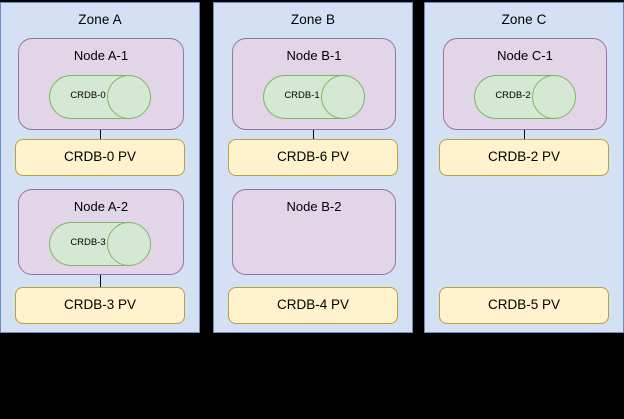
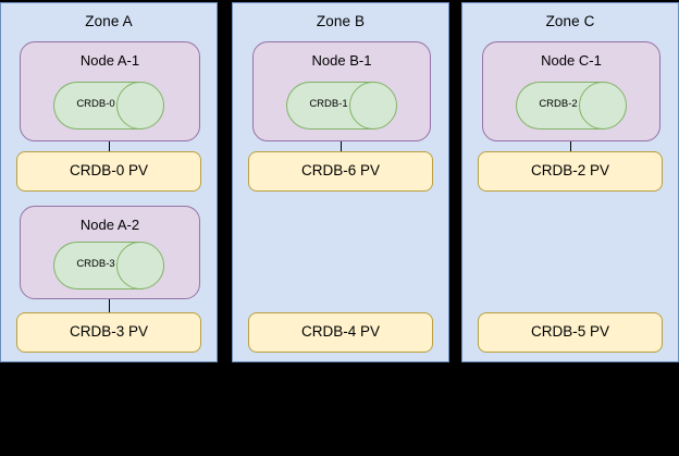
  Zone A
  Node A-1
  CRDB-0
  CRDB-0 PV
  Node A-2
  CRDB-3
  CRDB-3 PV
  Zone B
  Node B-1
  CRDB-1
  CRDB-6 PV
- Node B-2
  CRDB-4 PV
  Zone C
  Node C-1
  CRDB-2
  CRDB-2 PV
  CRDB-5 PV
